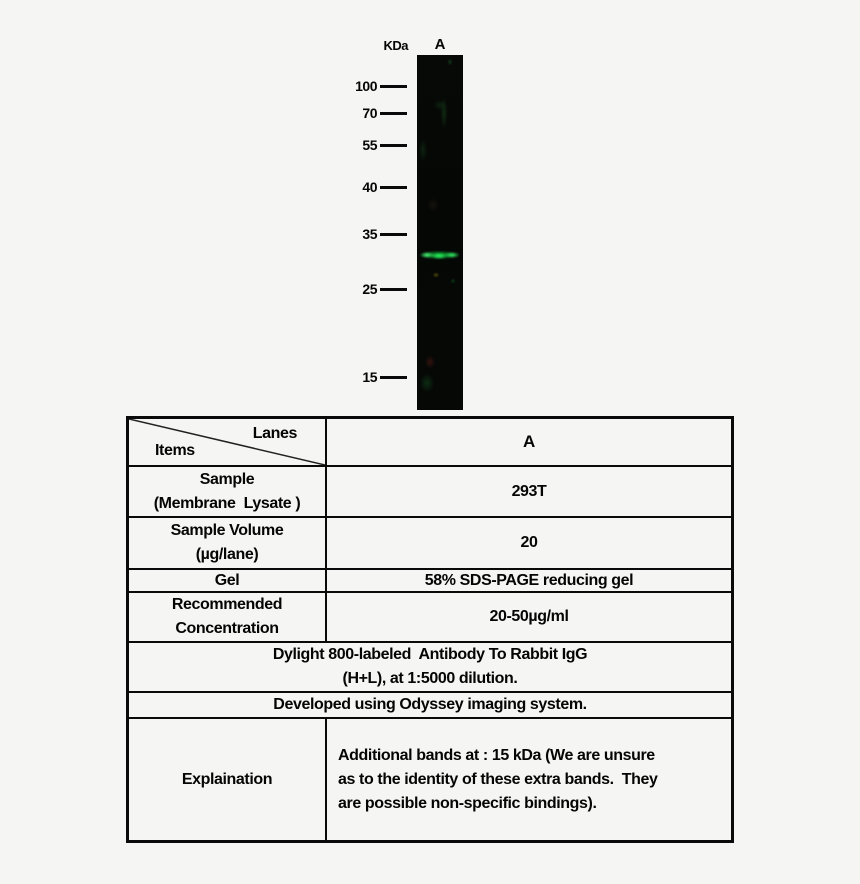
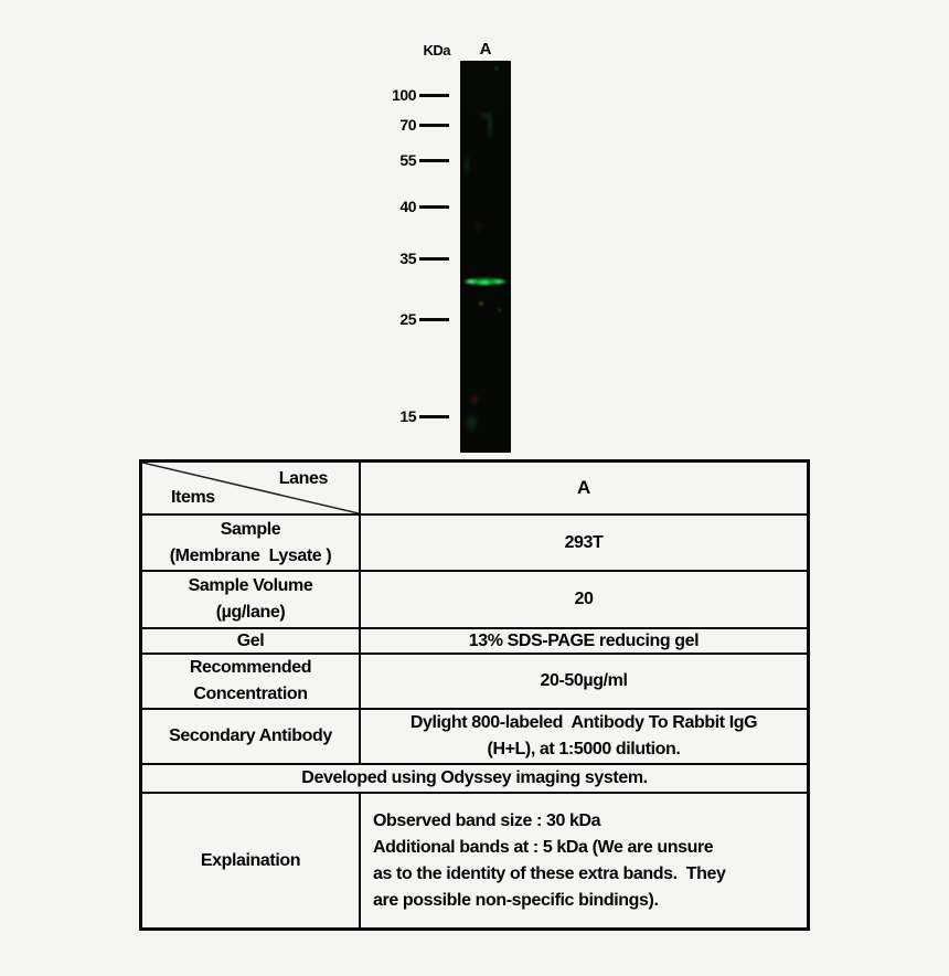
  KDa
  A
  100
  70
  55
  40
  35
  25
  15
  Lanes
  Items
  A
  Sample
  (Membrane Lysate )
  293T
  Sample Volume
  (µg/lane)
  20
  Gel
- 58% SDS-PAGE reducing gel
+ 13% SDS-PAGE reducing gel
  Recommended
  Concentration
  20-50µg/ml
+ Secondary Antibody
  Dylight 800-labeled Antibody To Rabbit IgG
  (H+L), at 1:5000 dilution.
  Developed using Odyssey imaging system.
  Explaination
+ Observed band size : 30 kDa
- Additional bands at : 15 kDa (We are unsure
+ Additional bands at : 5 kDa (We are unsure
  as to the identity of these extra bands. They
  are possible non-specific bindings).
